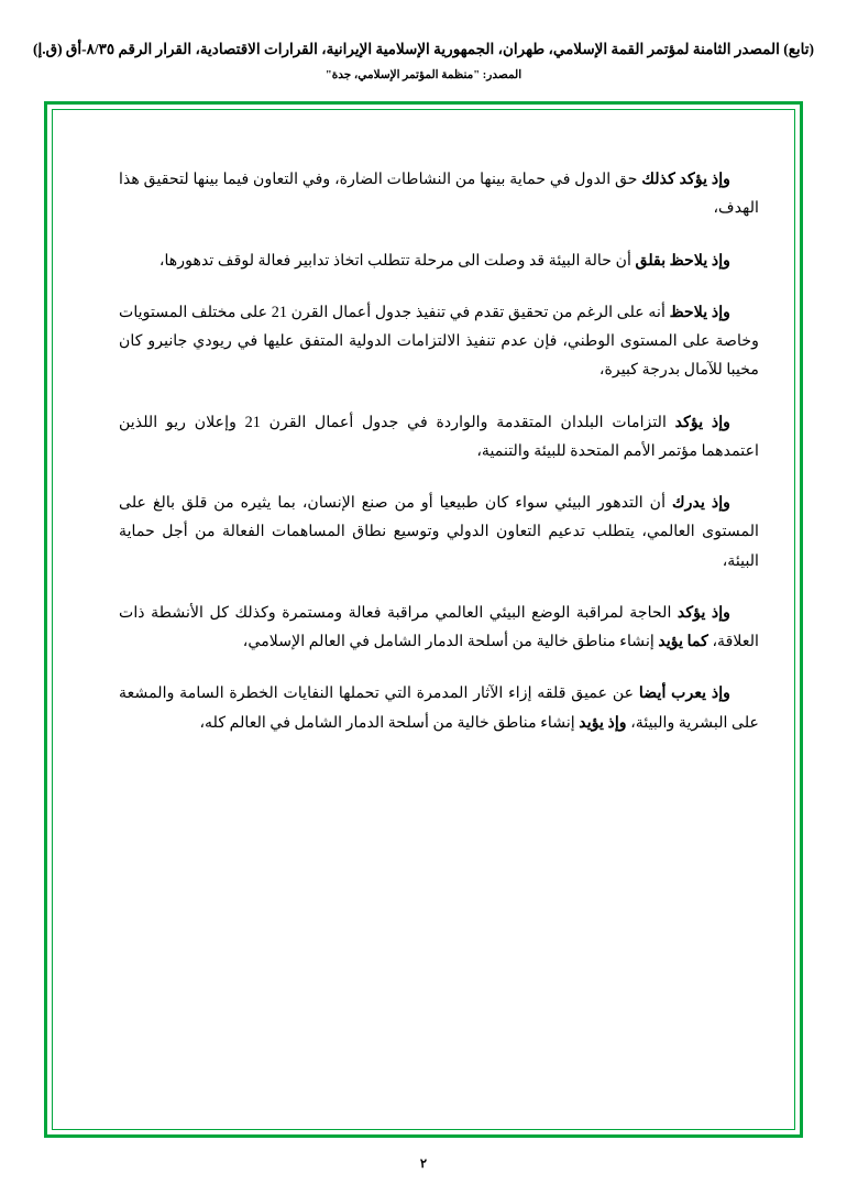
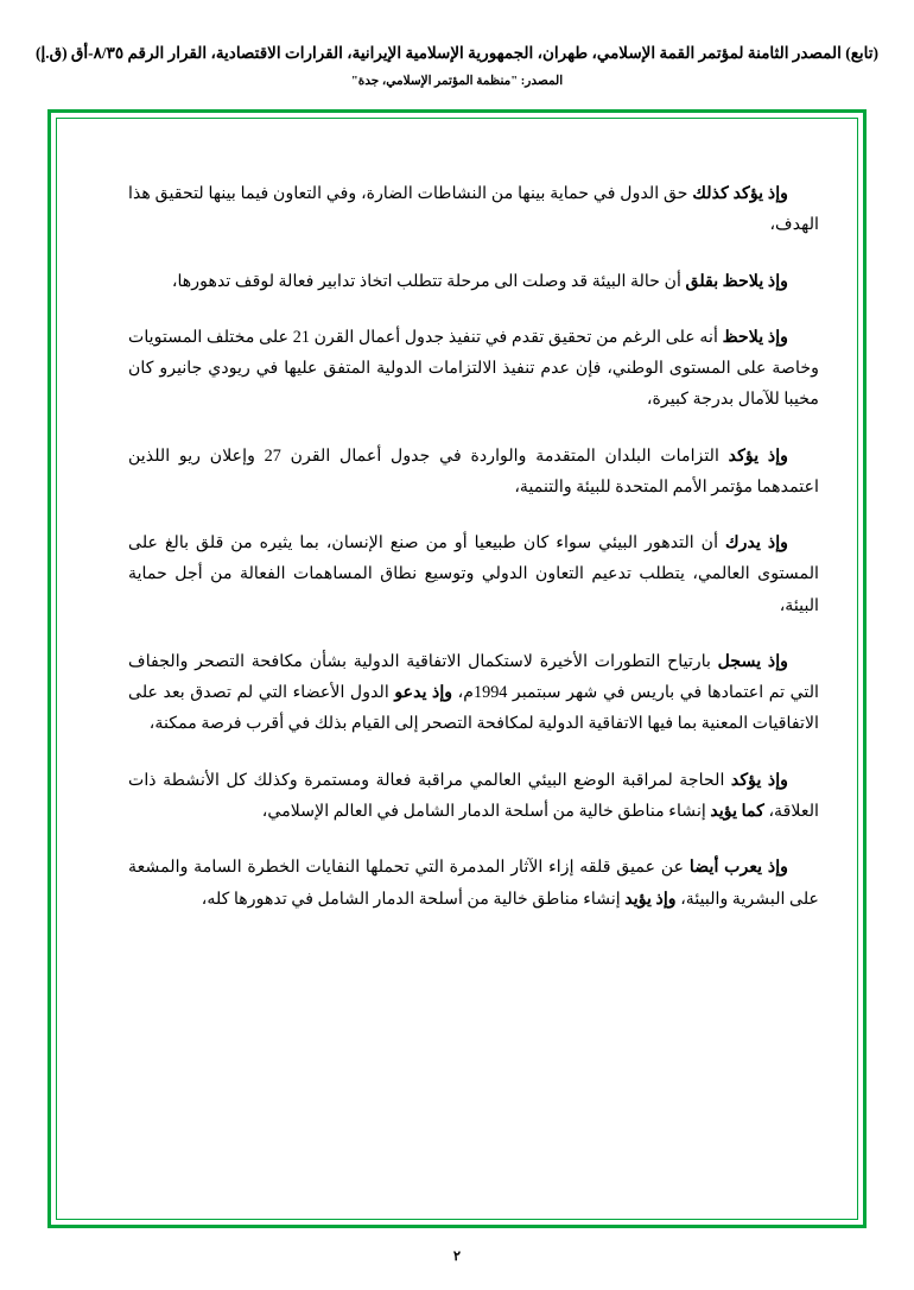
  (تابع) المصدر الثامنة لمؤتمر القمة الإسلامي، طهران، الجمهورية الإسلامية الإيرانية، القرارات الاقتصادية، القرار الرقم ٨/٣٥-أق (ق.إ)
  المصدر: "منظمة المؤتمر الإسلامي، جدة"
  وإذ يؤكد كذلك حق الدول في حماية بينها من النشاطات الضارة، وفي التعاون فيما بينها لتحقيق هذا الهدف،
  وإذ يلاحظ بقلق أن حالة البيئة قد وصلت الى مرحلة تتطلب اتخاذ تدابير فعالة لوقف تدهورها،
  وإذ يلاحظ أنه على الرغم من تحقيق تقدم في تنفيذ جدول أعمال القرن 21 على مختلف المستويات وخاصة على المستوى الوطني، فإن عدم تنفيذ الالتزامات الدولية المتفق عليها في ريودي جانيرو كان مخيبا للآمال بدرجة كبيرة،
- وإذ يؤكد التزامات البلدان المتقدمة والواردة في جدول أعمال القرن 21 وإعلان ريو اللذين اعتمدهما مؤتمر الأمم المتحدة للبيئة والتنمية،
+ وإذ يؤكد التزامات البلدان المتقدمة والواردة في جدول أعمال القرن 27 وإعلان ريو اللذين اعتمدهما مؤتمر الأمم المتحدة للبيئة والتنمية،
  وإذ يدرك أن التدهور البيئي سواء كان طبيعيا أو من صنع الإنسان، بما يثيره من قلق بالغ على المستوى العالمي، يتطلب تدعيم التعاون الدولي وتوسيع نطاق المساهمات الفعالة من أجل حماية البيئة،
+ وإذ يسجل بارتياح التطورات الأخيرة لاستكمال الاتفاقية الدولية بشأن مكافحة التصحر والجفاف التي تم اعتمادها في باريس في شهر سبتمبر 1994م، وإذ يدعو الدول الأعضاء التي لم تصدق بعد على الاتفاقيات المعنية بما فيها الاتفاقية الدولية لمكافحة التصحر إلى القيام بذلك في أقرب فرصة ممكنة،
  وإذ يؤكد الحاجة لمراقبة الوضع البيئي العالمي مراقبة فعالة ومستمرة وكذلك كل الأنشطة ذات العلاقة، كما يؤيد إنشاء مناطق خالية من أسلحة الدمار الشامل في العالم الإسلامي،
- وإذ يعرب أيضا عن عميق قلقه إزاء الآثار المدمرة التي تحملها النفايات الخطرة السامة والمشعة على البشرية والبيئة، وإذ يؤيد إنشاء مناطق خالية من أسلحة الدمار الشامل في العالم كله،
+ وإذ يعرب أيضا عن عميق قلقه إزاء الآثار المدمرة التي تحملها النفايات الخطرة السامة والمشعة على البشرية والبيئة، وإذ يؤيد إنشاء مناطق خالية من أسلحة الدمار الشامل في تدهورها كله،
  ٢
